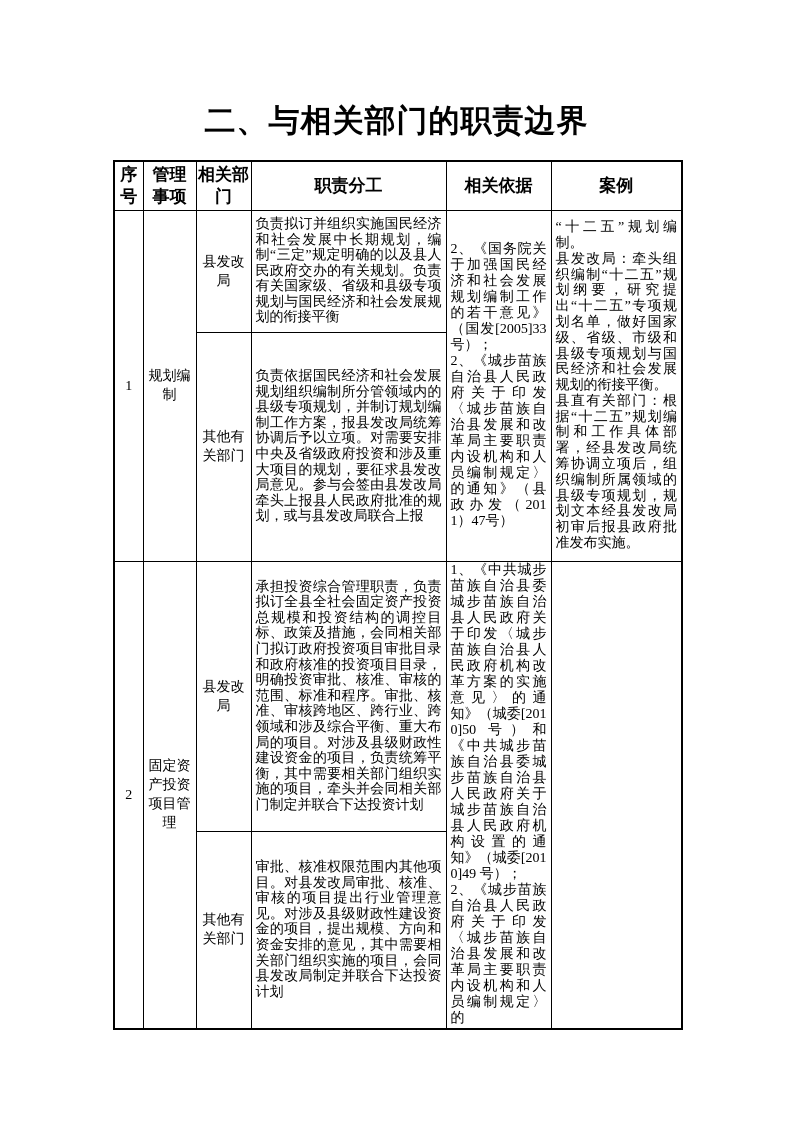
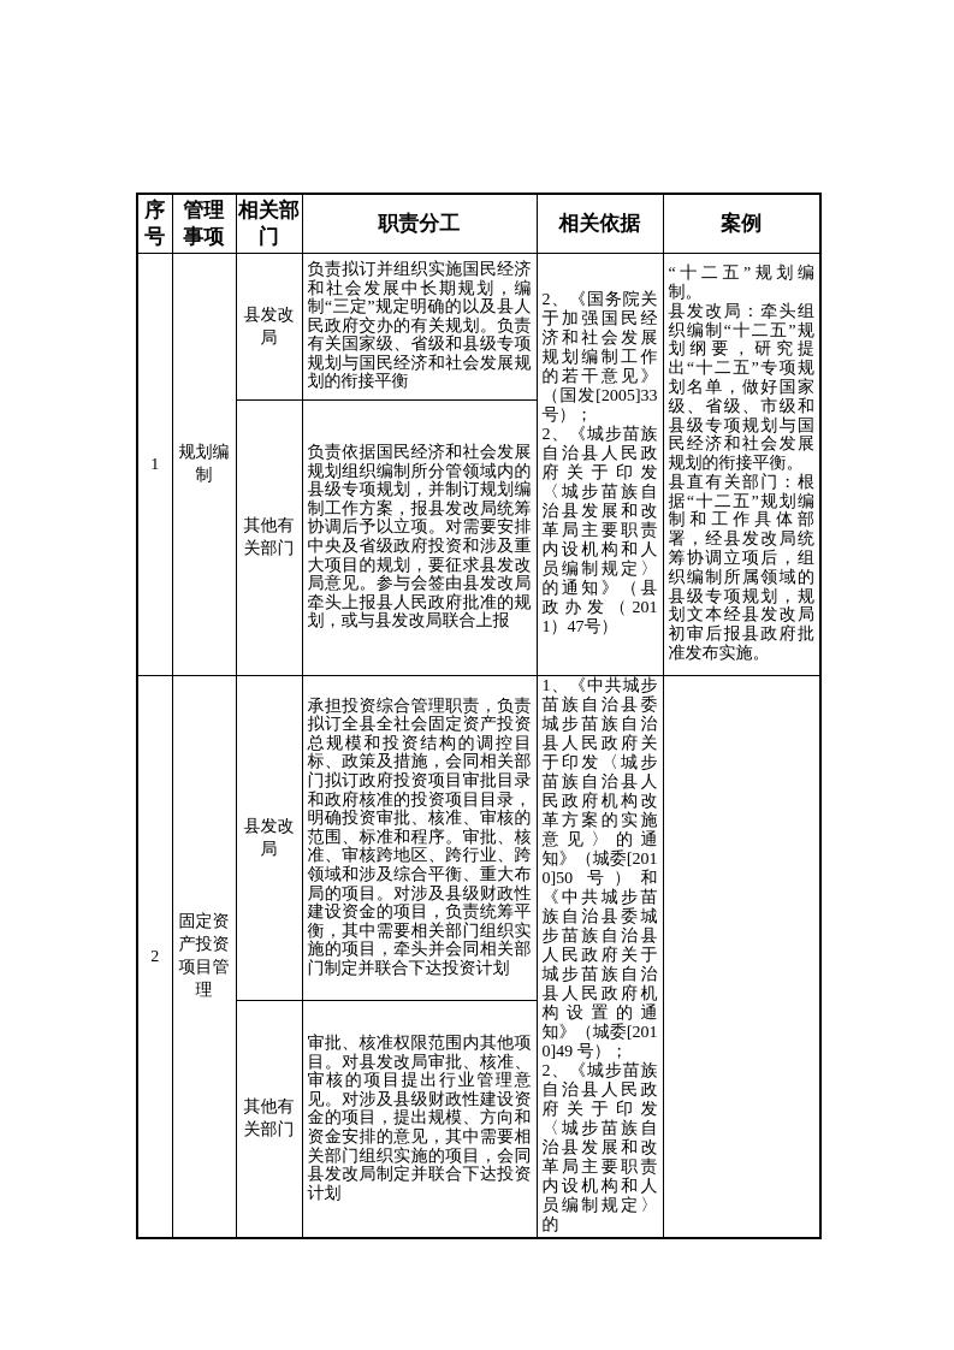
- 二、与相关部门的职责边界
  序号	管理事项	相关部门	职责分工	相关依据	案例
  1	规划编制	县发改局	负责拟订并组织实施国民经济和社会发展中长期规划，编制“三定”规定明确的以及县人民政府交办的有关规划。负责有关国家级、省级和县级专项规划与国民经济和社会发展规划的衔接平衡	2、《国务院关于加强国民经济和社会发展规划编制工作的若干意见》（国发[2005]33号）； 2、《城步苗族自治县人民政府关于印发〈城步苗族自治县发展和改革局主要职责内设机构和人员编制规定〉的通知》（县政办发（2011）47号）	“十二五”规划编制。 县发改局：牵头组织编制“十二五”规划纲要，研究提出“十二五”专项规划名单，做好国家级、省级、市级和县级专项规划与国民经济和社会发展规划的衔接平衡。 县直有关部门：根据“十二五”规划编制和工作具体部署，经县发改局统筹协调立项后，组织编制所属领域的县级专项规划，规划文本经县发改局初审后报县政府批准发布实施。
  其他有关部门	负责依据国民经济和社会发展规划组织编制所分管领域内的县级专项规划，并制订规划编制工作方案，报县发改局统筹协调后予以立项。对需要安排中央及省级政府投资和涉及重大项目的规划，要征求县发改局意见。参与会签由县发改局牵头上报县人民政府批准的规划，或与县发改局联合上报
  2	固定资产投资项目管理	县发改局	承担投资综合管理职责，负责拟订全县全社会固定资产投资总规模和投资结构的调控目标、政策及措施，会同相关部门拟订政府投资项目审批目录和政府核准的投资项目目录，明确投资审批、核准、审核的范围、标准和程序。审批、核准、审核跨地区、跨行业、跨领域和涉及综合平衡、重大布局的项目。对涉及县级财政性建设资金的项目，负责统筹平衡，其中需要相关部门组织实施的项目，牵头并会同相关部门制定并联合下达投资计划	1、《中共城步苗族自治县委城步苗族自治县人民政府关于印发〈城步苗族自治县人民政府机构改革方案的实施意见〉的通知》（城委[2010]50 号）和《中共城步苗族自治县委城步苗族自治县人民政府关于城步苗族自治县人民政府机构设置的通知》（城委[2010]49 号）； 2、《城步苗族自治县人民政府关于印发〈城步苗族自治县发展和改革局主要职责内设机构和人员编制规定〉的
  其他有关部门	审批、核准权限范围内其他项目。对县发改局审批、核准、审核的项目提出行业管理意见。对涉及县级财政性建设资金的项目，提出规模、方向和资金安排的意见，其中需要相关部门组织实施的项目，会同县发改局制定并联合下达投资计划
